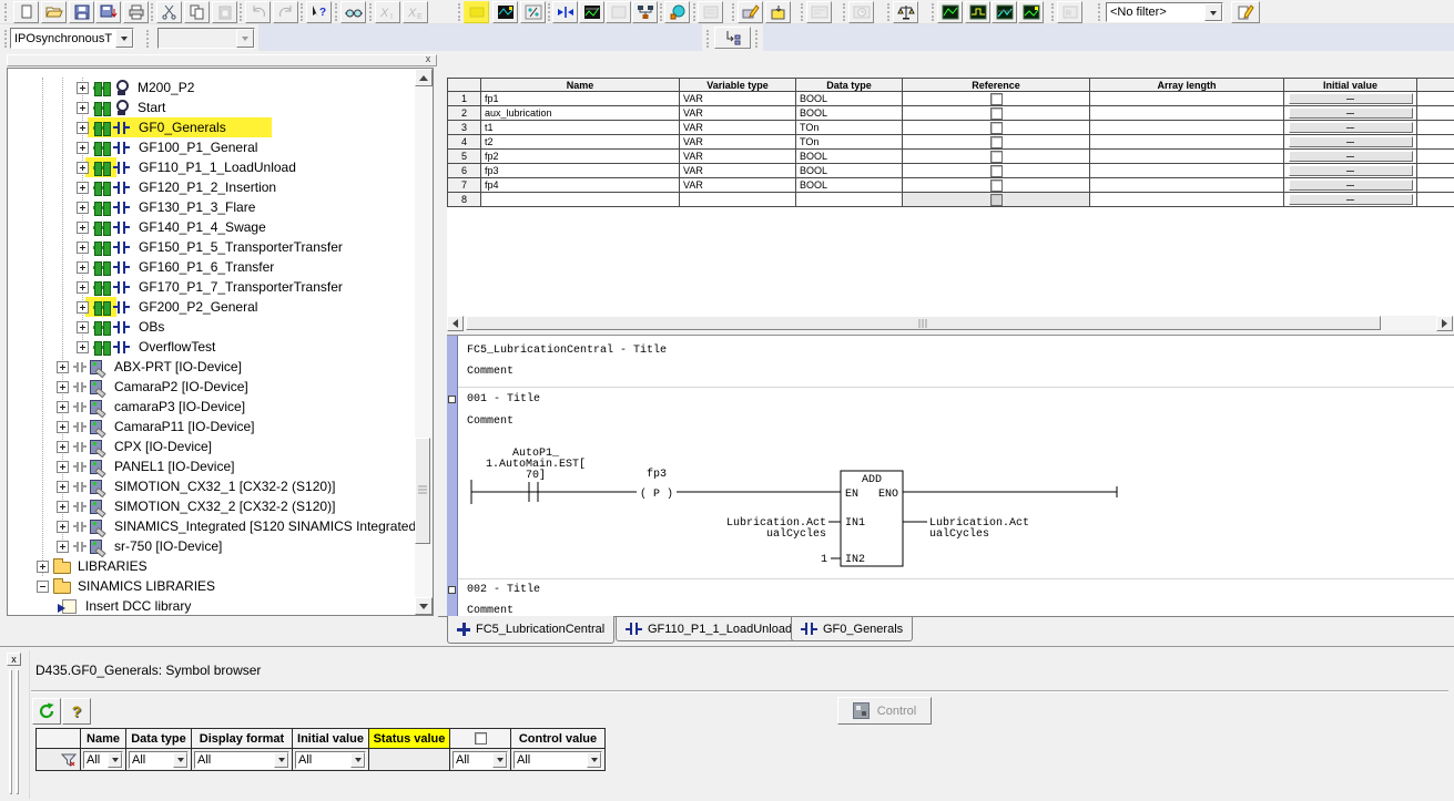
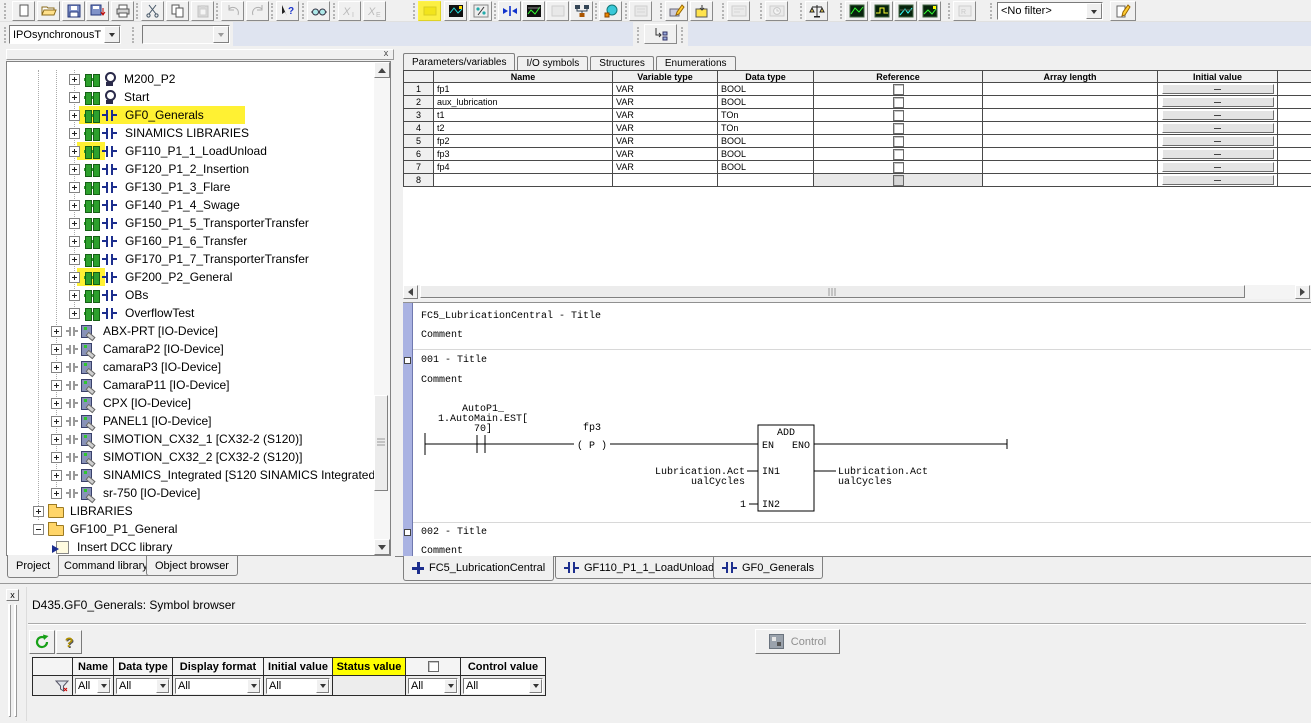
  ?
  X
  X
  <No filter>
  IPOsynchronousT
  x
  M200_P2
  Start
  GF0_Generals
- GF100_P1_General
+ SINAMICS LIBRARIES
  GF110_P1_1_LoadUnload
  GF120_P1_2_Insertion
  GF130_P1_3_Flare
  GF140_P1_4_Swage
  GF150_P1_5_TransporterTransfer
  GF160_P1_6_Transfer
  GF170_P1_7_TransporterTransfer
  GF200_P2_General
  OBs
  OverflowTest
  ABX-PRT [IO-Device]
  CamaraP2 [IO-Device]
  camaraP3 [IO-Device]
  CamaraP11 [IO-Device]
  CPX [IO-Device]
  PANEL1 [IO-Device]
  SIMOTION_CX32_1 [CX32-2 (S120)]
  SIMOTION_CX32_2 [CX32-2 (S120)]
  SINAMICS_Integrated [S120 SINAMICS Integrated
  sr-750 [IO-Device]
  LIBRARIES
- SINAMICS LIBRARIES
+ GF100_P1_General
  Insert DCC library
+ Project
+ Command library
+ Object browser
+ Parameters/variables
+ I/O symbols
+ Structures
+ Enumerations
  Name
  Variable type
  Data type
  Reference
  Array length
  Initial value
  1
  fp1
  VAR
  BOOL
  2
  aux_lubrication
  VAR
  BOOL
  3
  t1
  VAR
  TOn
  4
  t2
  VAR
  TOn
  5
  fp2
  VAR
  BOOL
  6
  fp3
  VAR
  BOOL
  7
  fp4
  VAR
  BOOL
  8
  FC5_LubricationCentral - Title
  Comment
  001 - Title
  Comment
  AutoP1_
  1.AutoMain.EST[
  70]
  fp3
  ( P )
  ADD
  EN
  ENO
  IN1
  IN2
  Lubrication.Act
  ualCycles
  1
  Lubrication.Act
  ualCycles
  002 - Title
  Comment
  FC5_LubricationCentral
  GF110_P1_1_LoadUnload
  GF0_Generals
  x
  D435.GF0_Generals: Symbol browser
  ?
  Control
  Name
  Data type
  Display format
  Initial value
  Status value
  Control value
  All
  All
  All
  All
  All
  All
